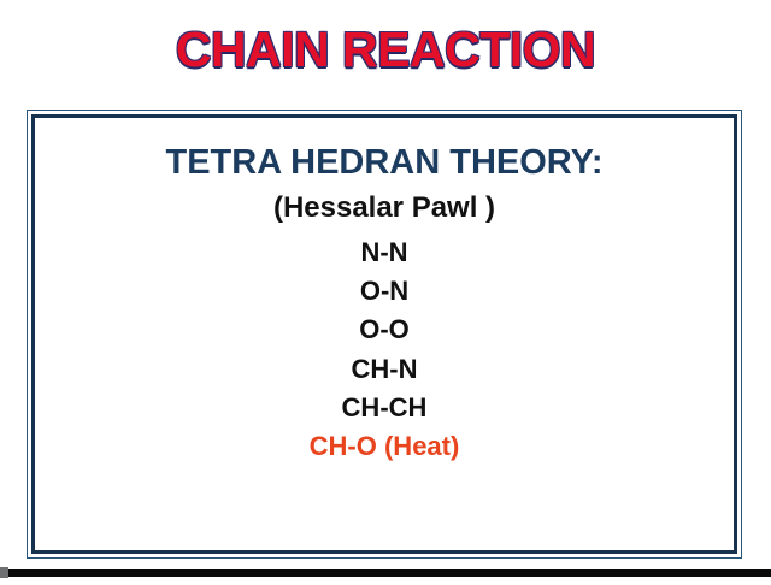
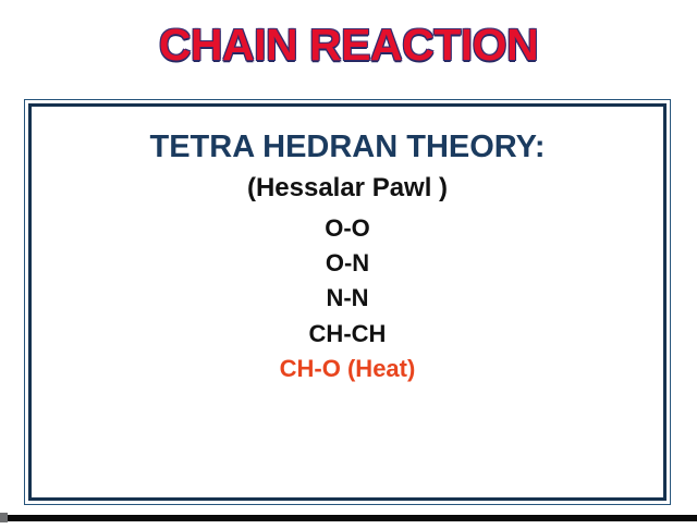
  CHAIN REACTION
  TETRA HEDRAN THEORY:
  (Hessalar Pawl )
- N-N
+ O-O
  O-N
- O-O
+ N-N
- CH-N
  CH-CH
  CH-O (Heat)
